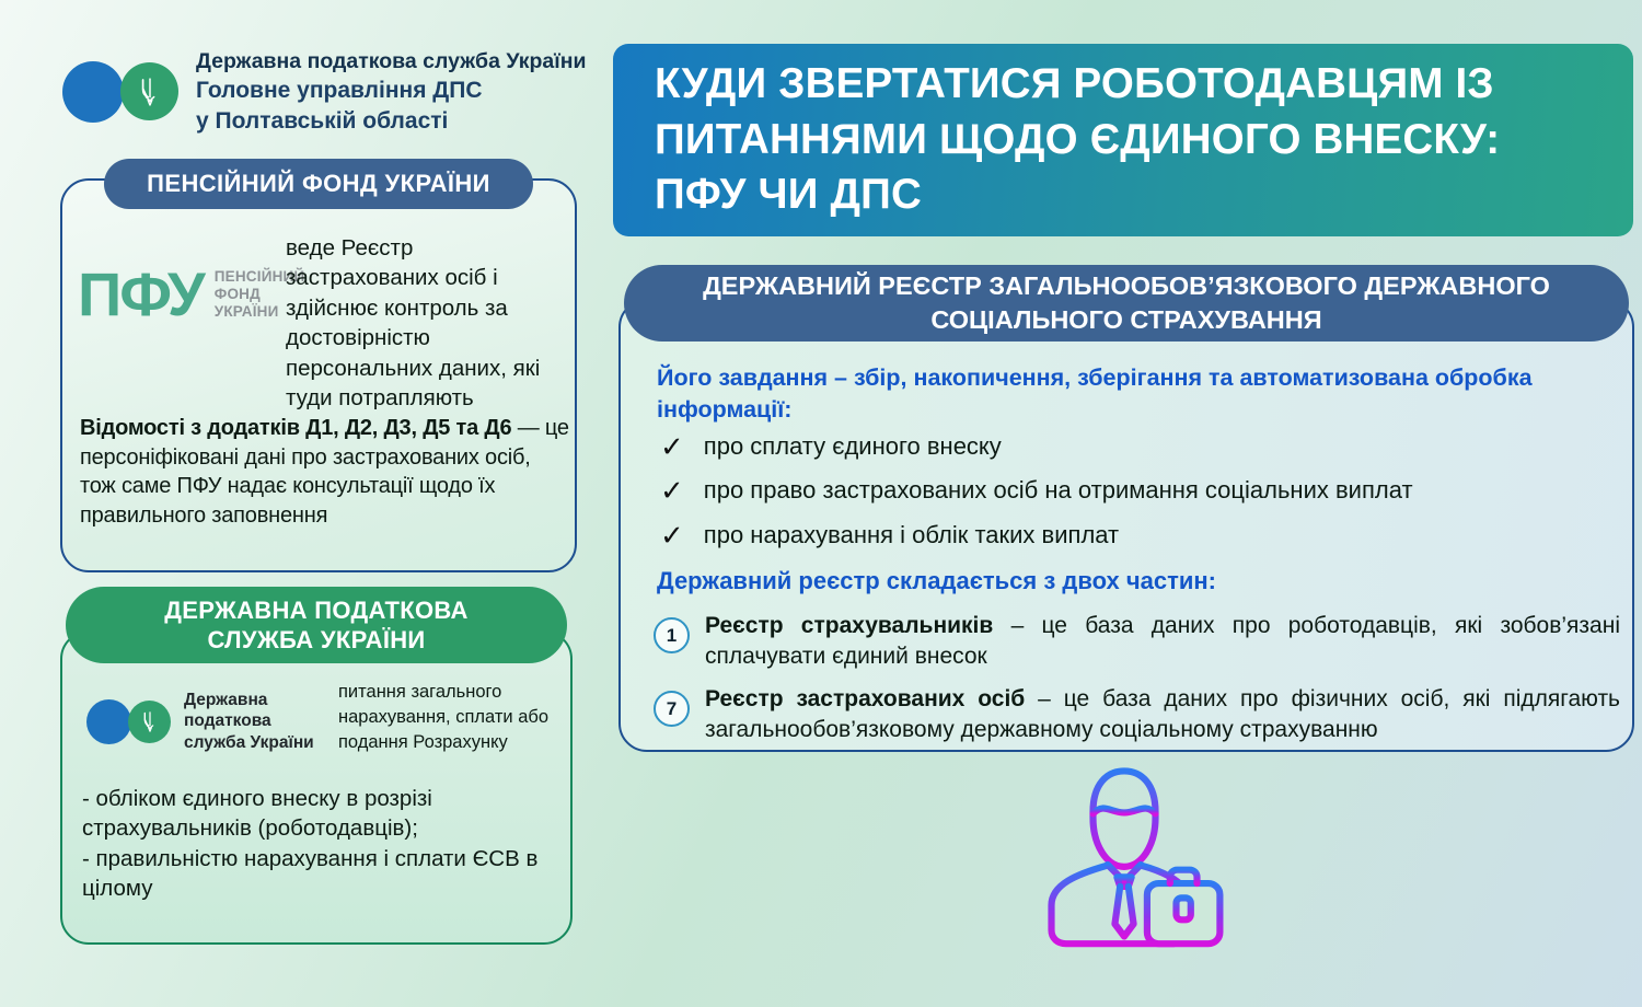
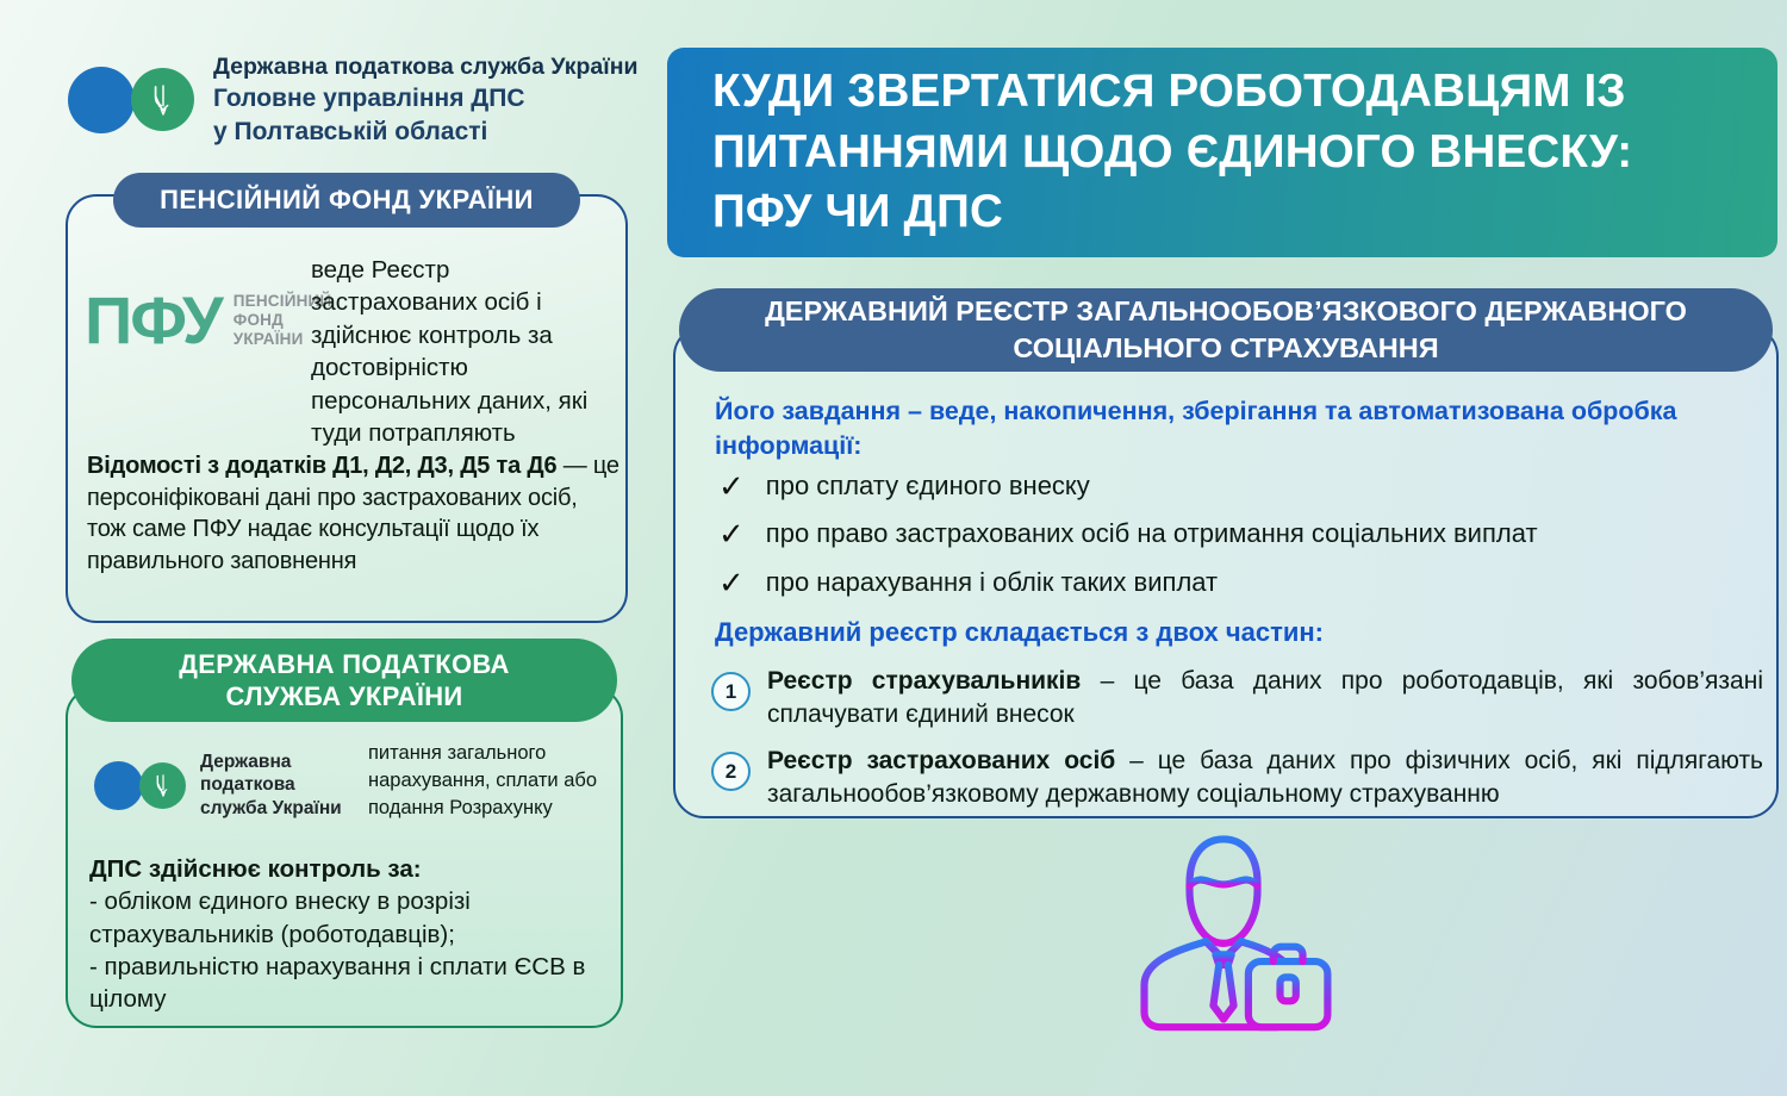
  Державна податкова служба України
  Головне управління ДПС
  у Полтавській області
  ПЕНСІЙНИЙ ФОНД УКРАЇНИ
  ПФУ
  ПЕНСІЙНИЙ
  ФОНД
  УКРАЇНИ
  веде Реєстр застрахованих осіб і здійснює контроль за достовірністю персональних даних, які туди потрапляють
  Відомості з додатків Д1, Д2, Д3, Д5 та Д6 — це персоніфіковані дані про застрахованих осіб, тож саме ПФУ надає консультації щодо їх правильного заповнення
  ДЕРЖАВНА ПОДАТКОВА СЛУЖБА УКРАЇНИ
  Державна
  податкова
  служба України
  питання загального нарахування, сплати або подання Розрахунку
+ ДПС здійснює контроль за:
  - обліком єдиного внеску в розрізі страхувальників (роботодавців);
  - правильністю нарахування і сплати ЄСВ в цілому
  КУДИ ЗВЕРТАТИСЯ РОБОТОДАВЦЯМ ІЗ ПИТАННЯМИ ЩОДО ЄДИНОГО ВНЕСКУ: ПФУ ЧИ ДПС
  ДЕРЖАВНИЙ РЕЄСТР ЗАГАЛЬНООБОВ’ЯЗКОВОГО ДЕРЖАВНОГО СОЦІАЛЬНОГО СТРАХУВАННЯ
- Його завдання – збір, накопичення, зберігання та автоматизована обробка інформації:
+ Його завдання – веде, накопичення, зберігання та автоматизована обробка інформації:
  ✓
  про сплату єдиного внеску
  ✓
  про право застрахованих осіб на отримання соціальних виплат
  ✓
  про нарахування і облік таких виплат
  Державний реєстр складається з двох частин:
  1
  Реєстр страхувальників – це база даних про роботодавців, які зобов’язані сплачувати єдиний внесок
- 7
+ 2
  Реєстр застрахованих осіб – це база даних про фізичних осіб, які підлягають загальнообов’язковому державному соціальному страхуванню
